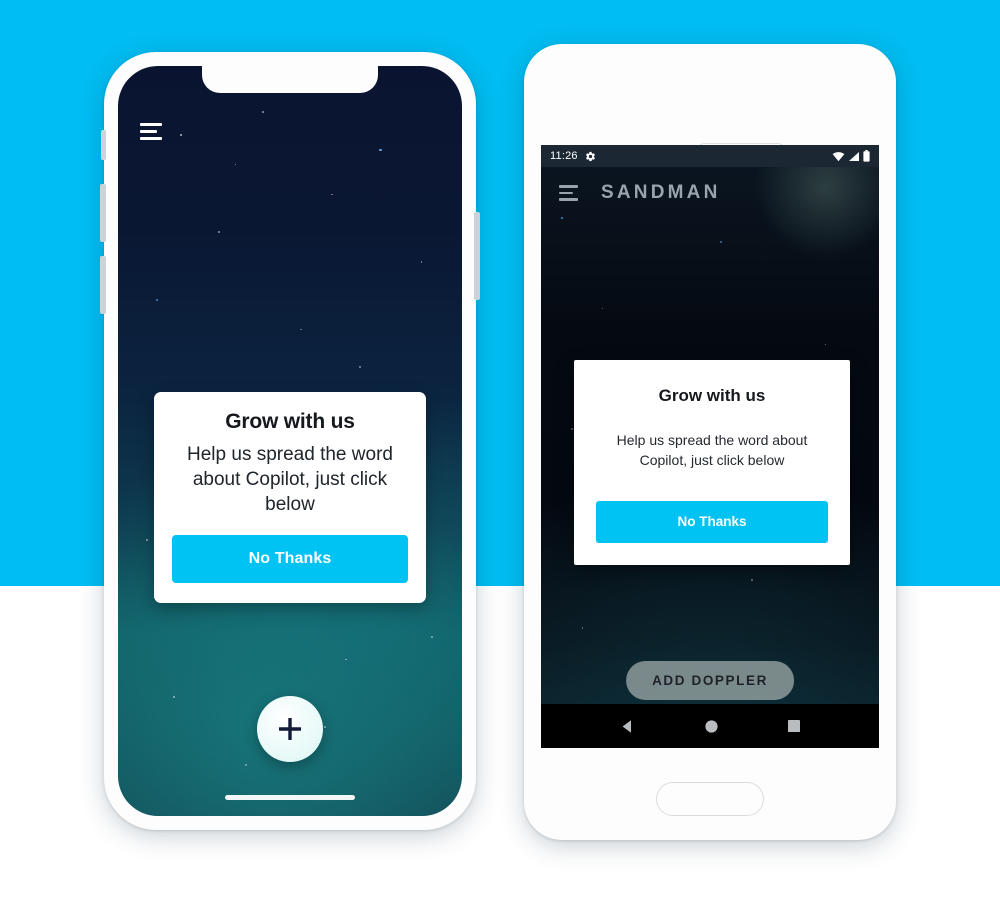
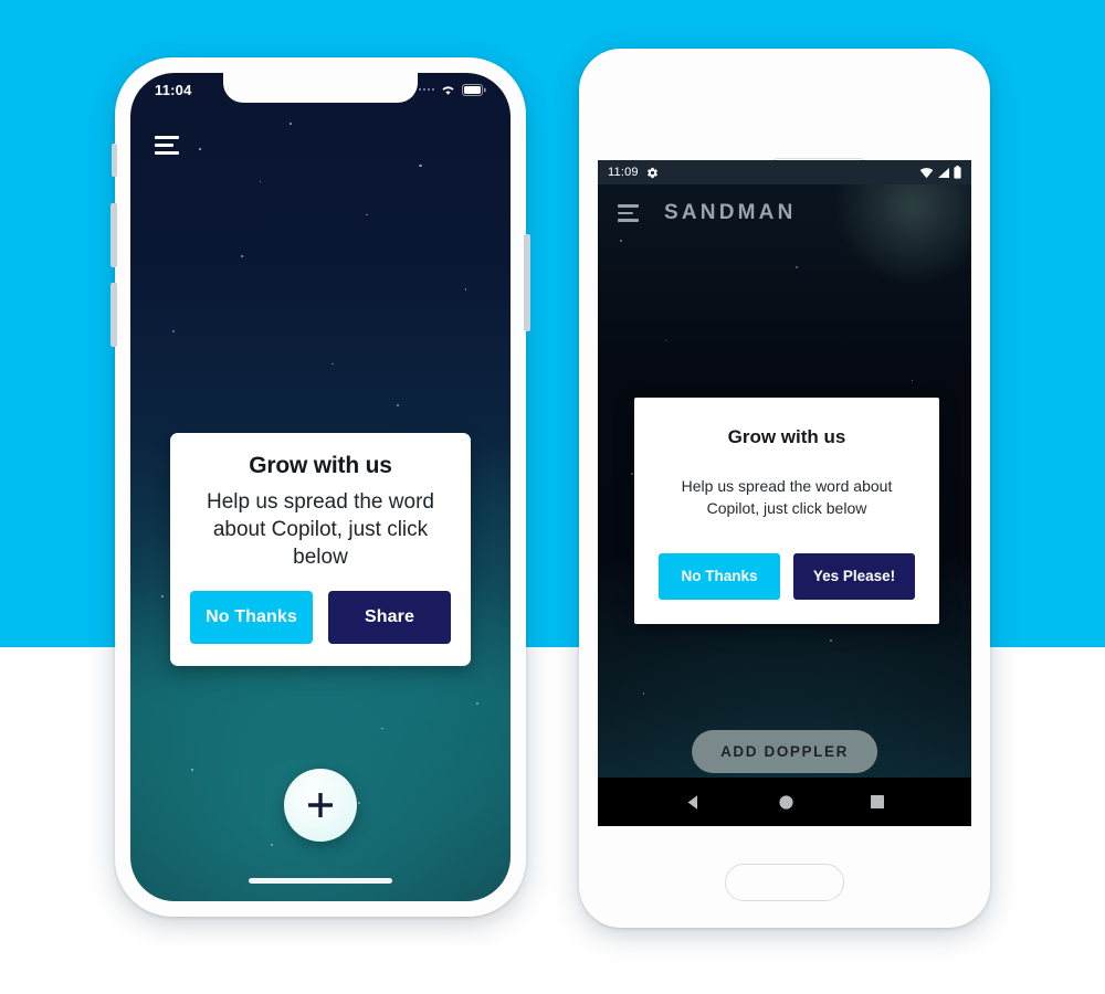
+ 11:04
  Grow with us
  Help us spread the word about Copilot, just click below
  No Thanks
+ Share
- 11:26
+ 11:09
  SANDMAN
  Grow with us
  Help us spread the word about Copilot, just click below
  No Thanks
+ Yes Please!
  ADD DOPPLER
